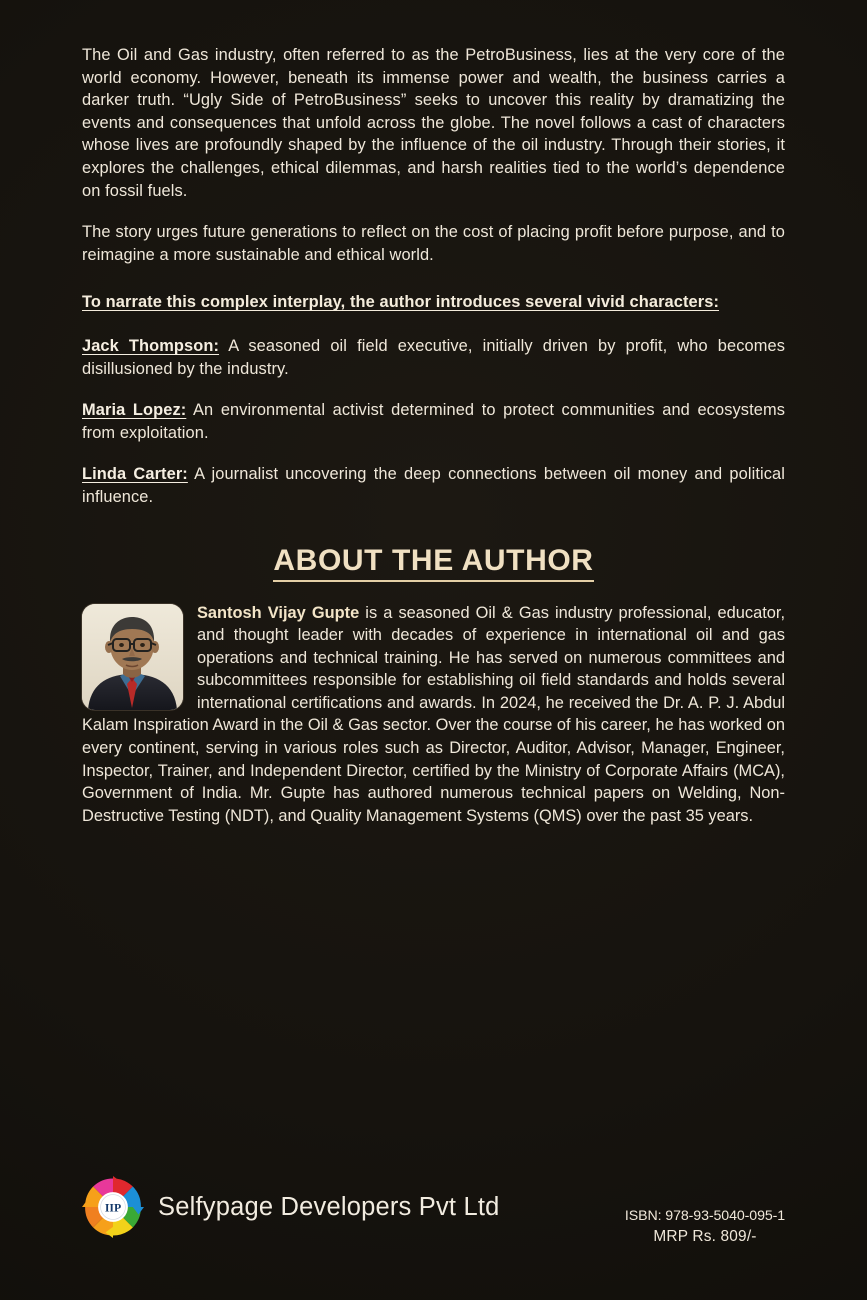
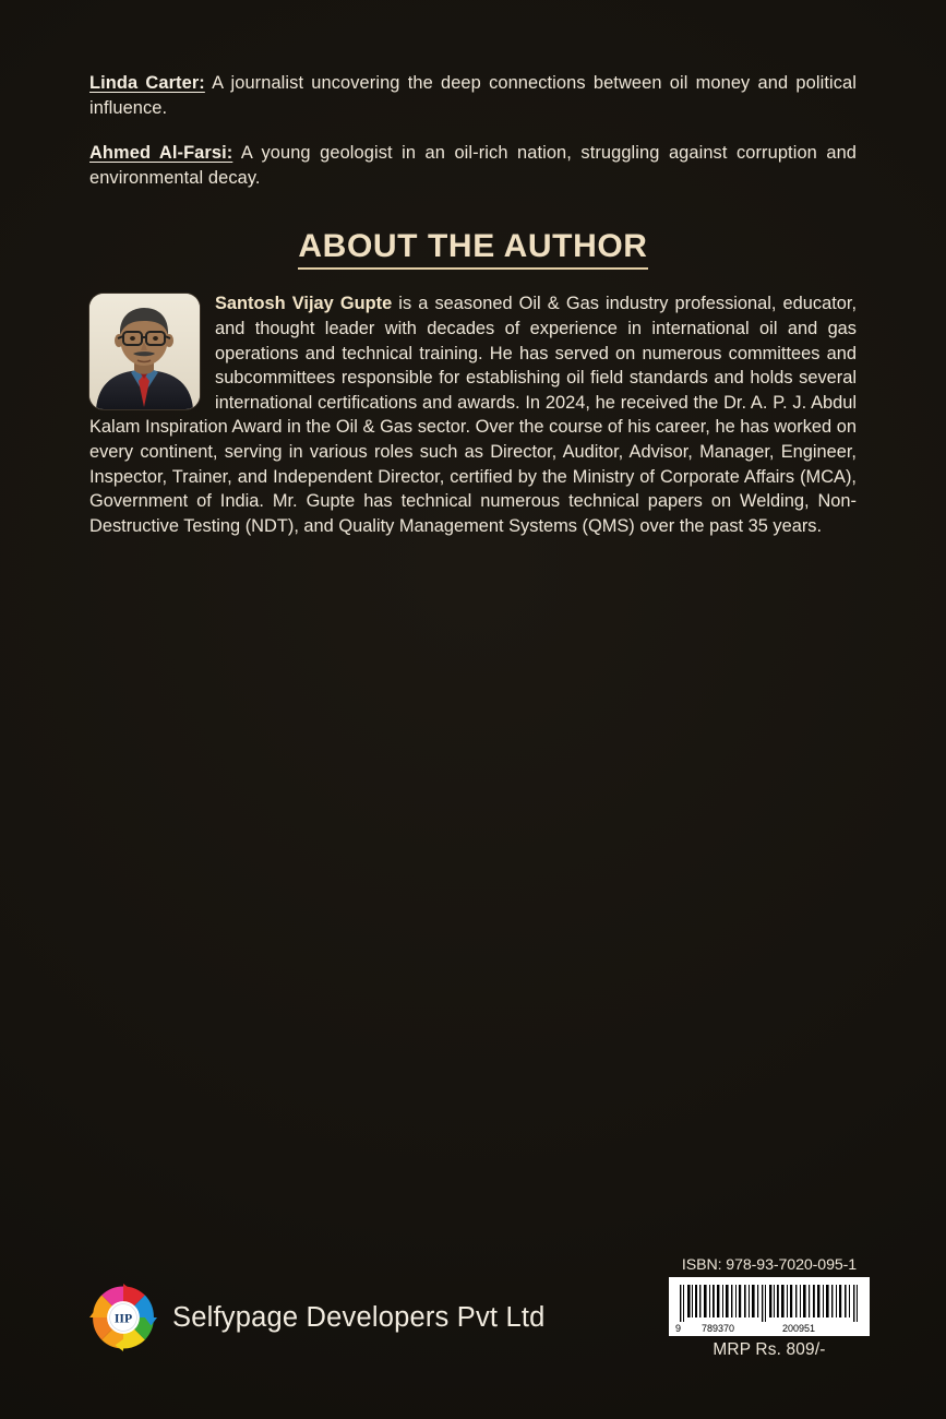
- The Oil and Gas industry, often referred to as the PetroBusiness, lies at the very core of the world economy. However, beneath its immense power and wealth, the business carries a darker truth. “Ugly Side of PetroBusiness” seeks to uncover this reality by dramatizing the events and consequences that unfold across the globe. The novel follows a cast of characters whose lives are profoundly shaped by the influence of the oil industry. Through their stories, it explores the challenges, ethical dilemmas, and harsh realities tied to the world’s dependence on fossil fuels.
- The story urges future generations to reflect on the cost of placing profit before purpose, and to reimagine a more sustainable and ethical world.
- To narrate this complex interplay, the author introduces several vivid characters:
- Jack Thompson: A seasoned oil field executive, initially driven by profit, who becomes disillusioned by the industry.
- Maria Lopez: An environmental activist determined to protect communities and ecosystems from exploitation.
  Linda Carter: A journalist uncovering the deep connections between oil money and political influence.
+ Ahmed Al-Farsi: A young geologist in an oil-rich nation, struggling against corruption and environmental decay.
  ABOUT THE AUTHOR
- Santosh Vijay Gupte is a seasoned Oil & Gas industry professional, educator, and thought leader with decades of experience in international oil and gas operations and technical training. He has served on numerous committees and subcommittees responsible for establishing oil field standards and holds several international certifications and awards. In 2024, he received the Dr. A. P. J. Abdul Kalam Inspiration Award in the Oil & Gas sector. Over the course of his career, he has worked on every continent, serving in various roles such as Director, Auditor, Advisor, Manager, Engineer, Inspector, Trainer, and Independent Director, certified by the Ministry of Corporate Affairs (MCA), Government of India. Mr. Gupte has authored numerous technical papers on Welding, Non-Destructive Testing (NDT), and Quality Management Systems (QMS) over the past 35 years.
+ Santosh Vijay Gupte is a seasoned Oil & Gas industry professional, educator, and thought leader with decades of experience in international oil and gas operations and technical training. He has served on numerous committees and subcommittees responsible for establishing oil field standards and holds several international certifications and awards. In 2024, he received the Dr. A. P. J. Abdul Kalam Inspiration Award in the Oil & Gas sector. Over the course of his career, he has worked on every continent, serving in various roles such as Director, Auditor, Advisor, Manager, Engineer, Inspector, Trainer, and Independent Director, certified by the Ministry of Corporate Affairs (MCA), Government of India. Mr. Gupte has technical numerous technical papers on Welding, Non-Destructive Testing (NDT), and Quality Management Systems (QMS) over the past 35 years.
  IIP
  Selfypage Developers Pvt Ltd
- ISBN: 978-93-5040-095-1
+ ISBN: 978-93-7020-095-1
+ 9
+ 789370
+ 200951
  MRP Rs. 809/-
